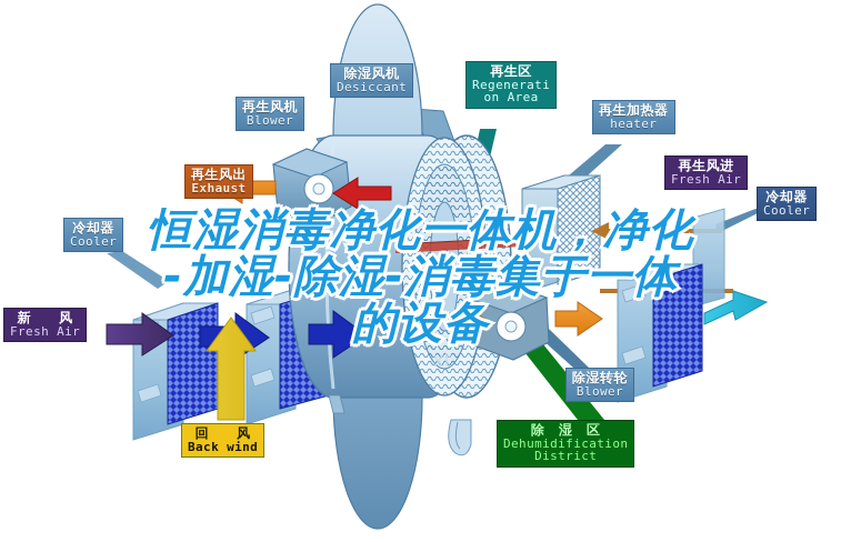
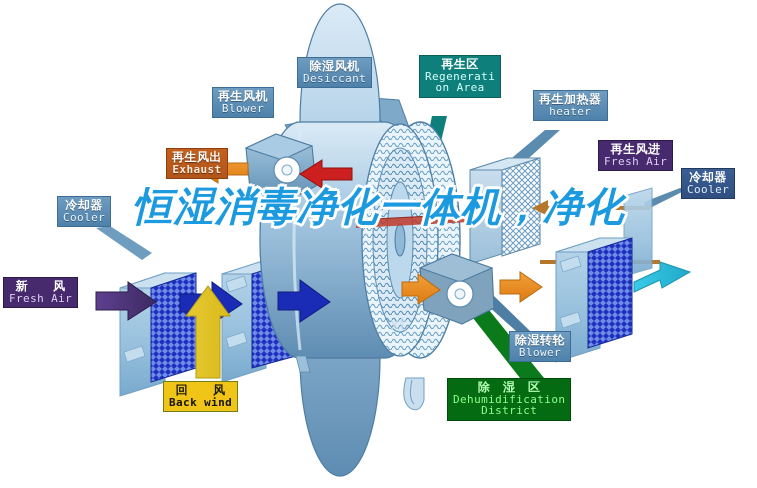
  xt
  除湿风机
  Desiccant
  再生风机
  Blower
  再生区
  Regenerati
  on Area
  再生加热器
  heater
  再生风进
  Fresh Air
  冷却器
  Cooler
  再生风出
  Exhaust
  冷却器
  Cooler
  新 风
  Fresh Air
  回 风
  Back wind
  除湿转轮
  Blower
  除 湿 区
  Dehumidification
  District
  恒湿消毒净化一体机，净化
- -加湿-除湿-消毒集于一体
- 的设备
